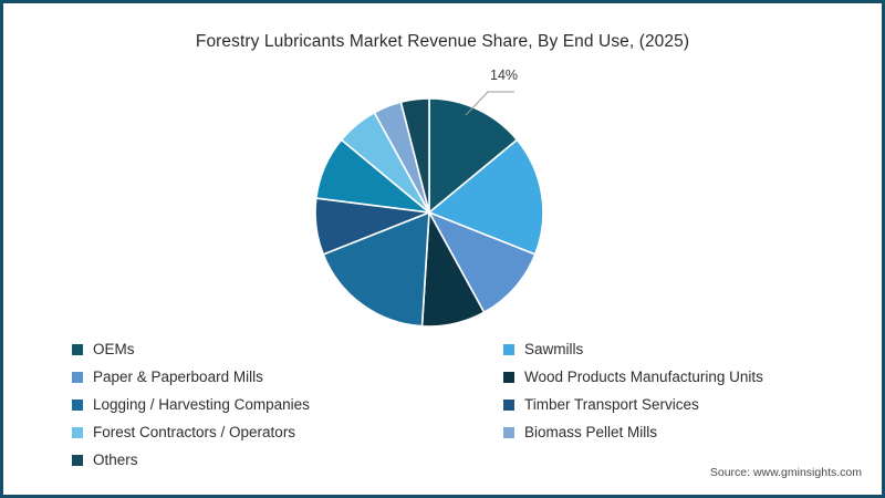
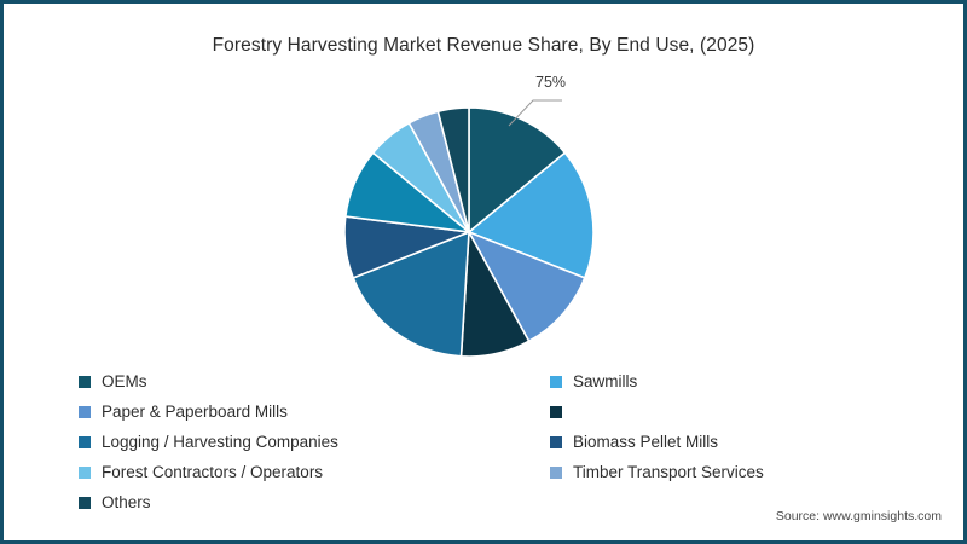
- Forestry Lubricants Market Revenue Share, By End Use, (2025)
+ Forestry Harvesting Market Revenue Share, By End Use, (2025)
- 14%
+ 75%
  OEMs
  Sawmills
  Paper & Paperboard Mills
- Wood Products Manufacturing Units
  Logging / Harvesting Companies
- Timber Transport Services
+ Biomass Pellet Mills
  Forest Contractors / Operators
- Biomass Pellet Mills
+ Timber Transport Services
  Others
  Source: www.gminsights.com
